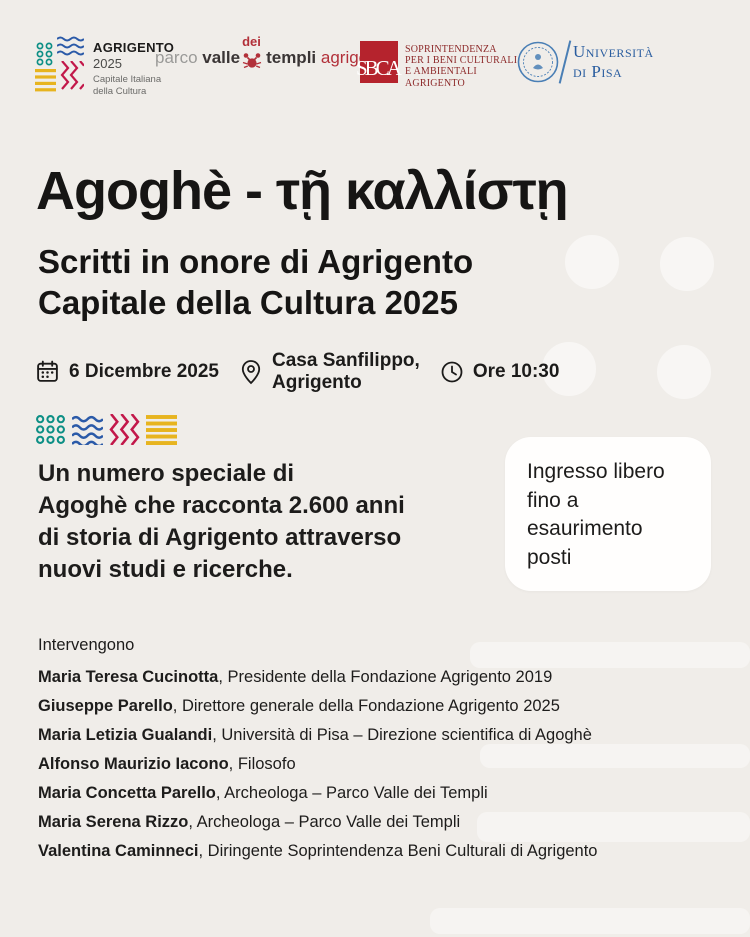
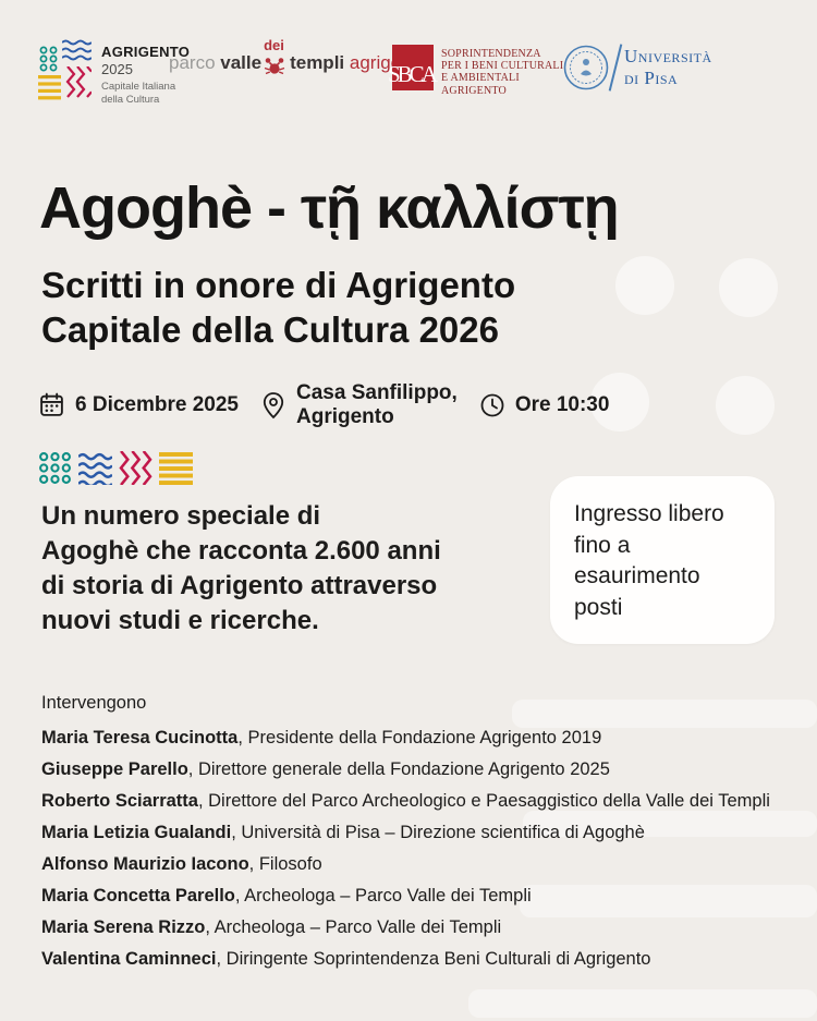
  AGRIGENTO
  2025
  Capitale Italiana
  della Cultura
  parco valle
  dei
  templi agrig
  SBCA
  SOPRINTENDENZA
  PER I BENI CULTURALI
  E AMBIENTALI
  AGRIGENTO
  Università
  di Pisa
  Agoghè - τῇ καλλίστῃ
  Scritti in onore di Agrigento
- Capitale della Cultura 2025
+ Capitale della Cultura 2026
  6 Dicembre 2025
  Casa Sanfilippo,
  Agrigento
  Ore 10:30
  Un numero speciale di
  Agoghè che racconta 2.600 anni
  di storia di Agrigento attraverso
  nuovi studi e ricerche.
  Ingresso libero fino a esaurimento posti
  Intervengono
  Maria Teresa Cucinotta, Presidente della Fondazione Agrigento 2019
  Giuseppe Parello, Direttore generale della Fondazione Agrigento 2025
+ Roberto Sciarratta, Direttore del Parco Archeologico e Paesaggistico della Valle dei Templi
  Maria Letizia Gualandi, Università di Pisa – Direzione scientifica di Agoghè
  Alfonso Maurizio Iacono, Filosofo
  Maria Concetta Parello, Archeologa – Parco Valle dei Templi
  Maria Serena Rizzo, Archeologa – Parco Valle dei Templi
  Valentina Caminneci, Diringente Soprintendenza Beni Culturali di Agrigento
